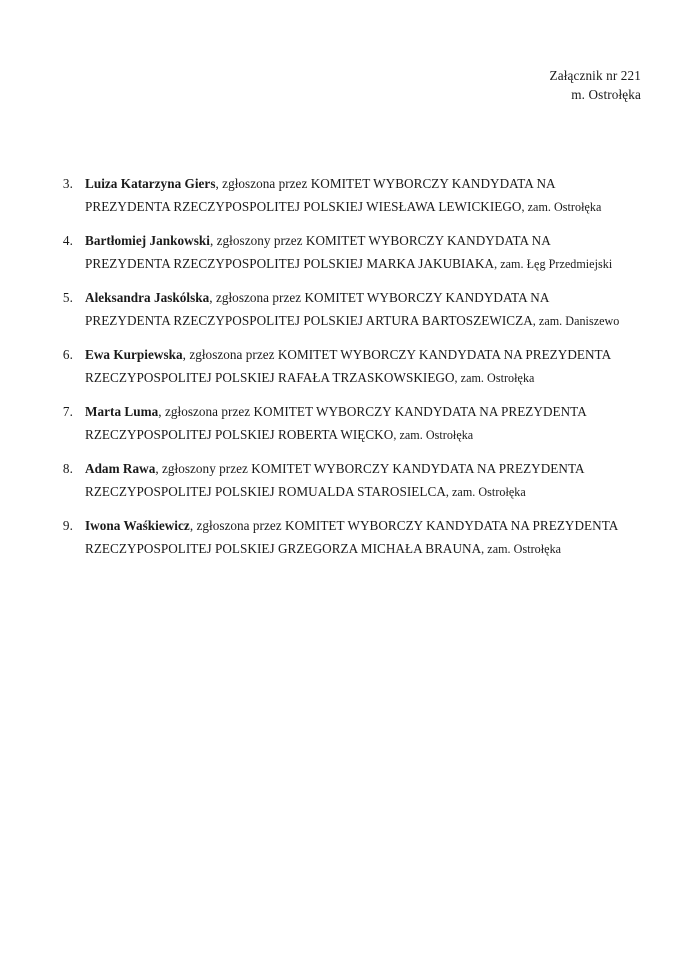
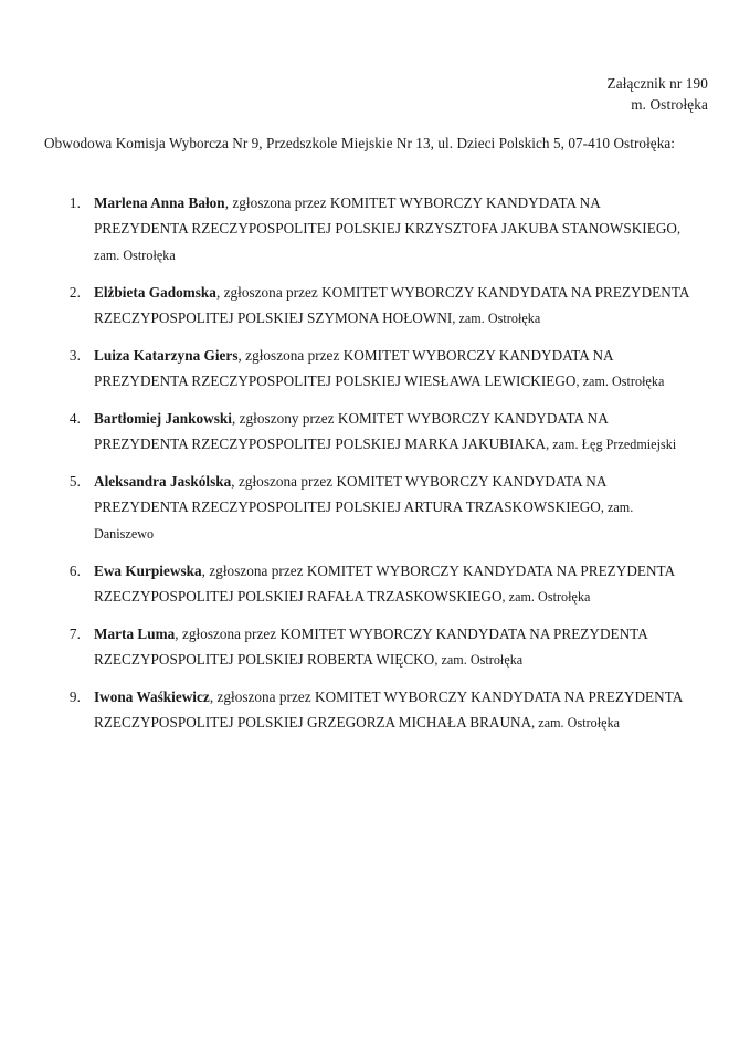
- Załącznik nr 221
+ Załącznik nr 190
  m. Ostrołęka
+ Obwodowa Komisja Wyborcza Nr 9, Przedszkole Miejskie Nr 13, ul. Dzieci Polskich 5, 07-410 Ostrołęka:
+ 1.
+ Marlena Anna Bałon, zgłoszona przez KOMITET WYBORCZY KANDYDATA NA PREZYDENTA RZECZYPOSPOLITEJ POLSKIEJ KRZYSZTOFA JAKUBA STANOWSKIEGO, zam. Ostrołęka
+ 2.
+ Elżbieta Gadomska, zgłoszona przez KOMITET WYBORCZY KANDYDATA NA PREZYDENTA RZECZYPOSPOLITEJ POLSKIEJ SZYMONA HOŁOWNI, zam. Ostrołęka
  3.
  Luiza Katarzyna Giers, zgłoszona przez KOMITET WYBORCZY KANDYDATA NA PREZYDENTA RZECZYPOSPOLITEJ POLSKIEJ WIESŁAWA LEWICKIEGO, zam. Ostrołęka
  4.
  Bartłomiej Jankowski, zgłoszony przez KOMITET WYBORCZY KANDYDATA NA PREZYDENTA RZECZYPOSPOLITEJ POLSKIEJ MARKA JAKUBIAKA, zam. Łęg Przedmiejski
  5.
- Aleksandra Jaskólska, zgłoszona przez KOMITET WYBORCZY KANDYDATA NA PREZYDENTA RZECZYPOSPOLITEJ POLSKIEJ ARTURA BARTOSZEWICZA, zam. Daniszewo
+ Aleksandra Jaskólska, zgłoszona przez KOMITET WYBORCZY KANDYDATA NA PREZYDENTA RZECZYPOSPOLITEJ POLSKIEJ ARTURA TRZASKOWSKIEGO, zam. Daniszewo
  6.
  Ewa Kurpiewska, zgłoszona przez KOMITET WYBORCZY KANDYDATA NA PREZYDENTA RZECZYPOSPOLITEJ POLSKIEJ RAFAŁA TRZASKOWSKIEGO, zam. Ostrołęka
  7.
  Marta Luma, zgłoszona przez KOMITET WYBORCZY KANDYDATA NA PREZYDENTA RZECZYPOSPOLITEJ POLSKIEJ ROBERTA WIĘCKO, zam. Ostrołęka
- 8.
- Adam Rawa, zgłoszony przez KOMITET WYBORCZY KANDYDATA NA PREZYDENTA RZECZYPOSPOLITEJ POLSKIEJ ROMUALDA STAROSIELCA, zam. Ostrołęka
  9.
  Iwona Waśkiewicz, zgłoszona przez KOMITET WYBORCZY KANDYDATA NA PREZYDENTA RZECZYPOSPOLITEJ POLSKIEJ GRZEGORZA MICHAŁA BRAUNA, zam. Ostrołęka
